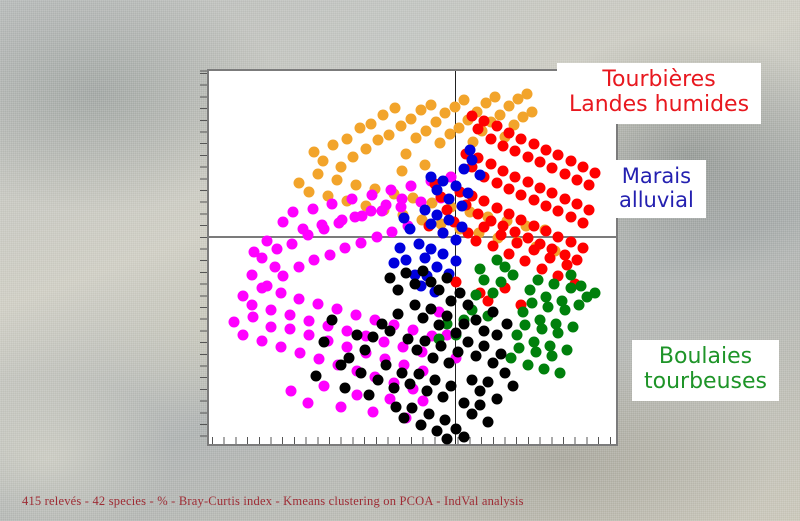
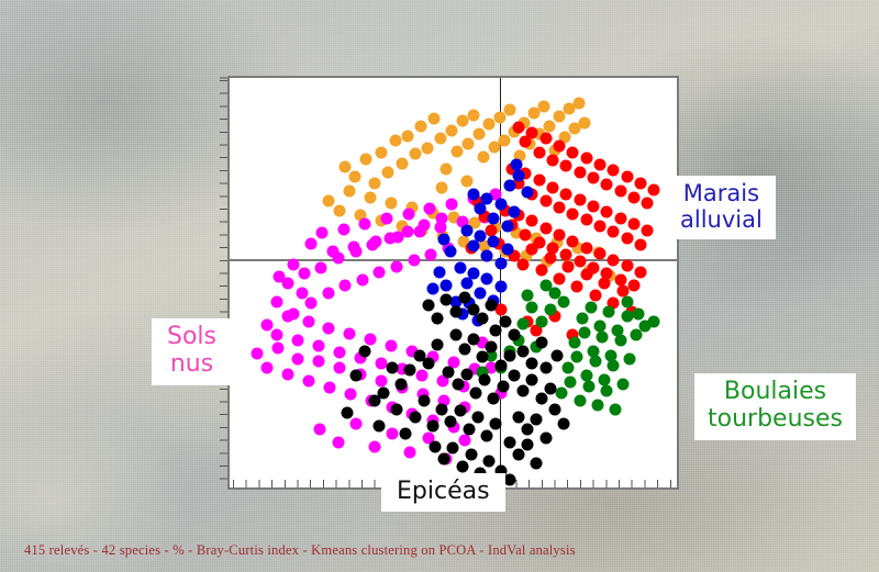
- Tourbières
- Landes humides
  Marais
  alluvial
  Boulaies
  tourbeuses
+ Sols
+ nus
+ Epicéas
  415 relevés - 42 species - % - Bray-Curtis index - Kmeans clustering on PCOA - IndVal analysis
